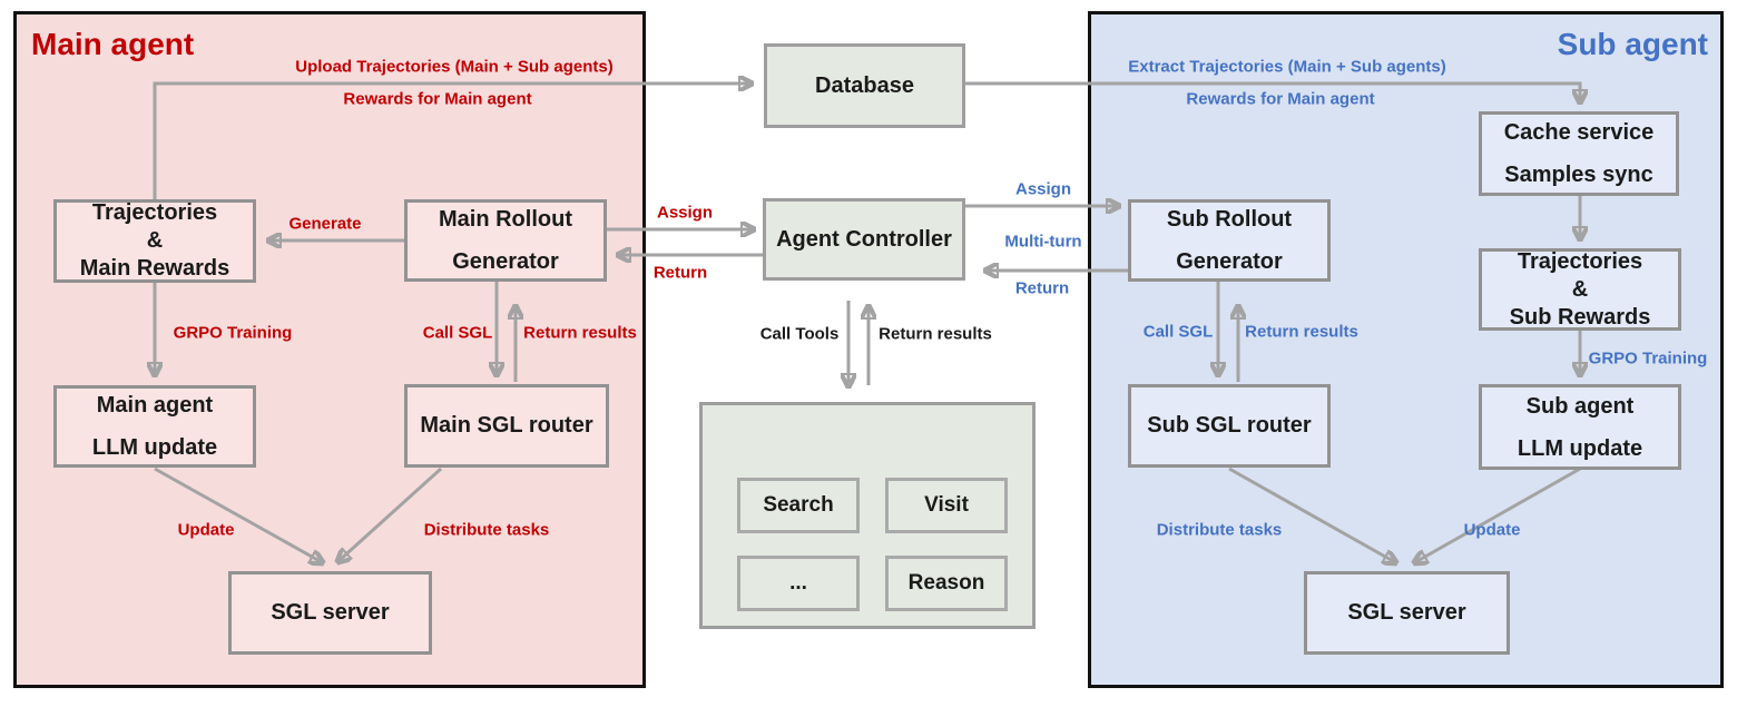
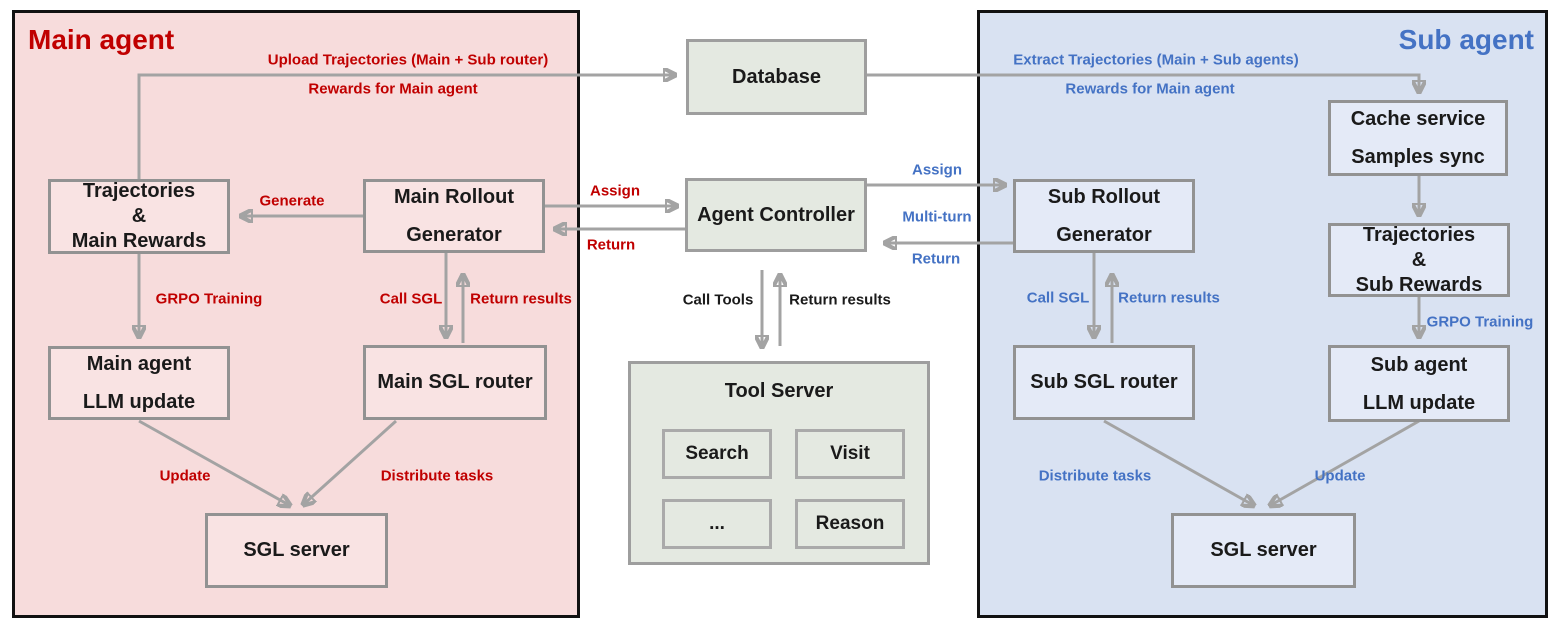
  Main agent
  Sub agent
  Trajectories
  &
  Main Rewards
  Main Rollout
  Generator
  Main agent
  LLM update
  Main SGL router
  SGL server
  Database
  Agent Controller
+ Tool Server
  Search
  Visit
  ...
  Reason
  Cache service
  Samples sync
  Sub Rollout
  Generator
  Trajectories
  &
  Sub Rewards
  Sub SGL router
  Sub agent
  LLM update
  SGL server
- Upload Trajectories (Main + Sub agents)
+ Upload Trajectories (Main + Sub router)
  Rewards for Main agent
  Generate
  GRPO Training
  Call SGL
  Return results
  Assign
  Return
  Update
  Distribute tasks
  Call Tools
  Return results
  Extract Trajectories (Main + Sub agents)
  Rewards for Main agent
  Assign
  Multi-turn
  Return
  Call SGL
  Return results
  GRPO Training
  Distribute tasks
  Update
